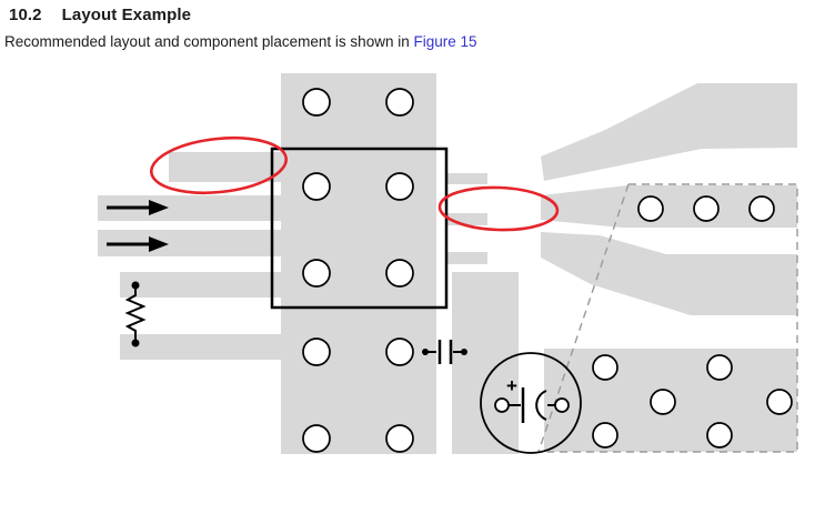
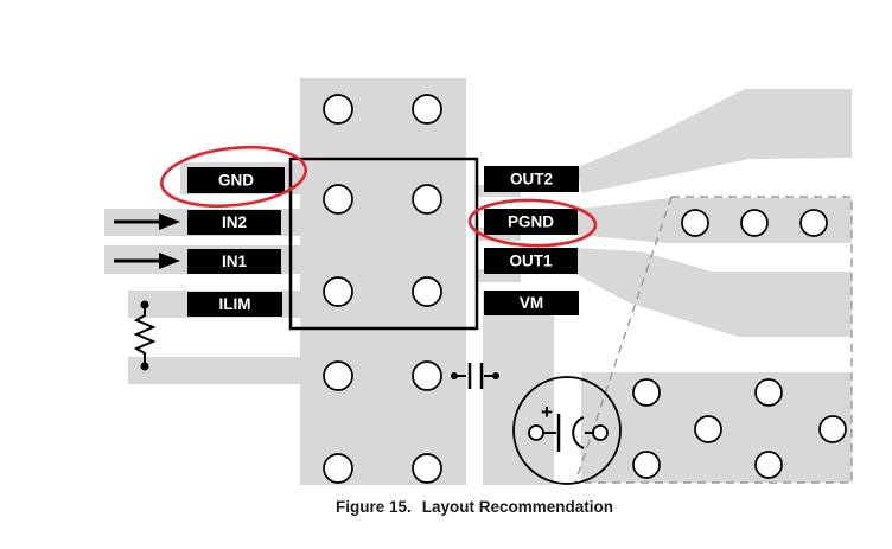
- 10.2 Layout Example
- Recommended layout and component placement is shown in Figure 15
  +
+ GND
+ IN2
+ IN1
+ ILIM
+ OUT2
+ PGND
+ OUT1
+ VM
+ Figure 15. Layout Recommendation
